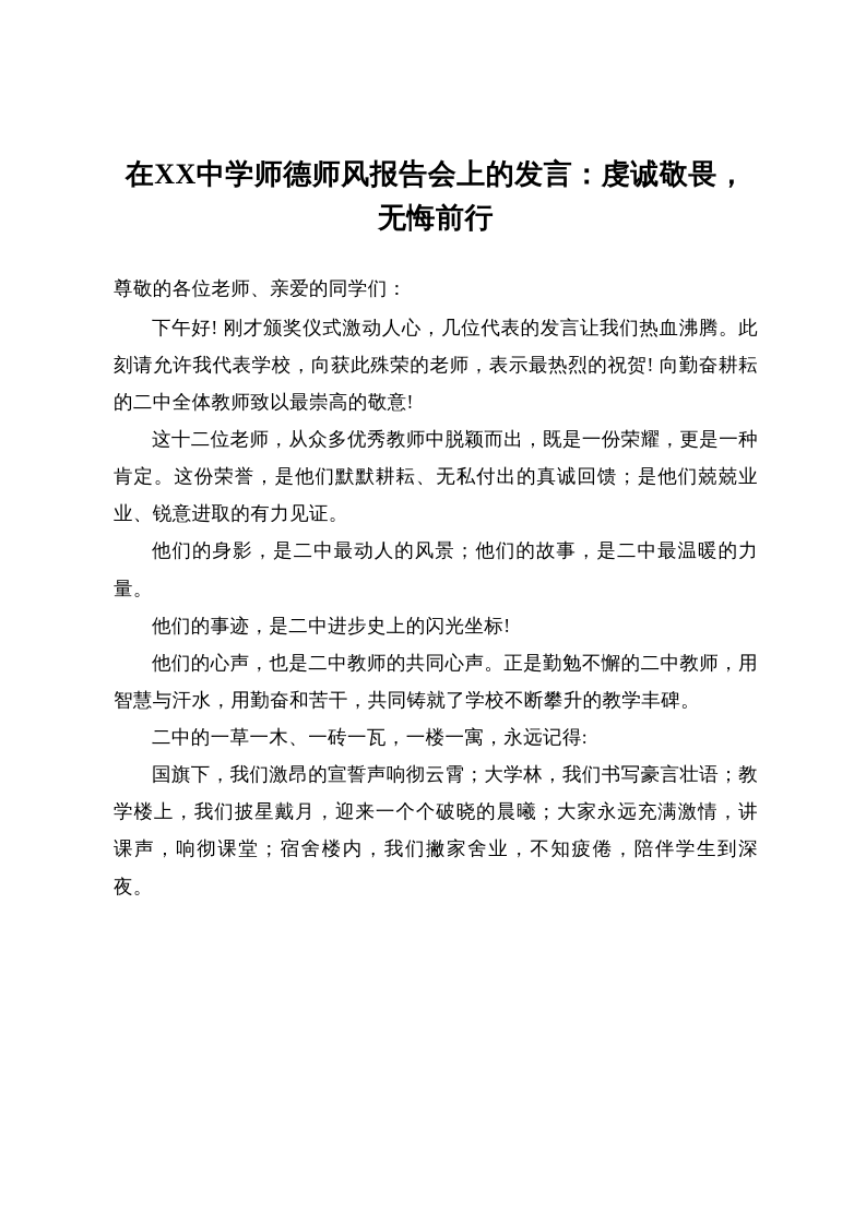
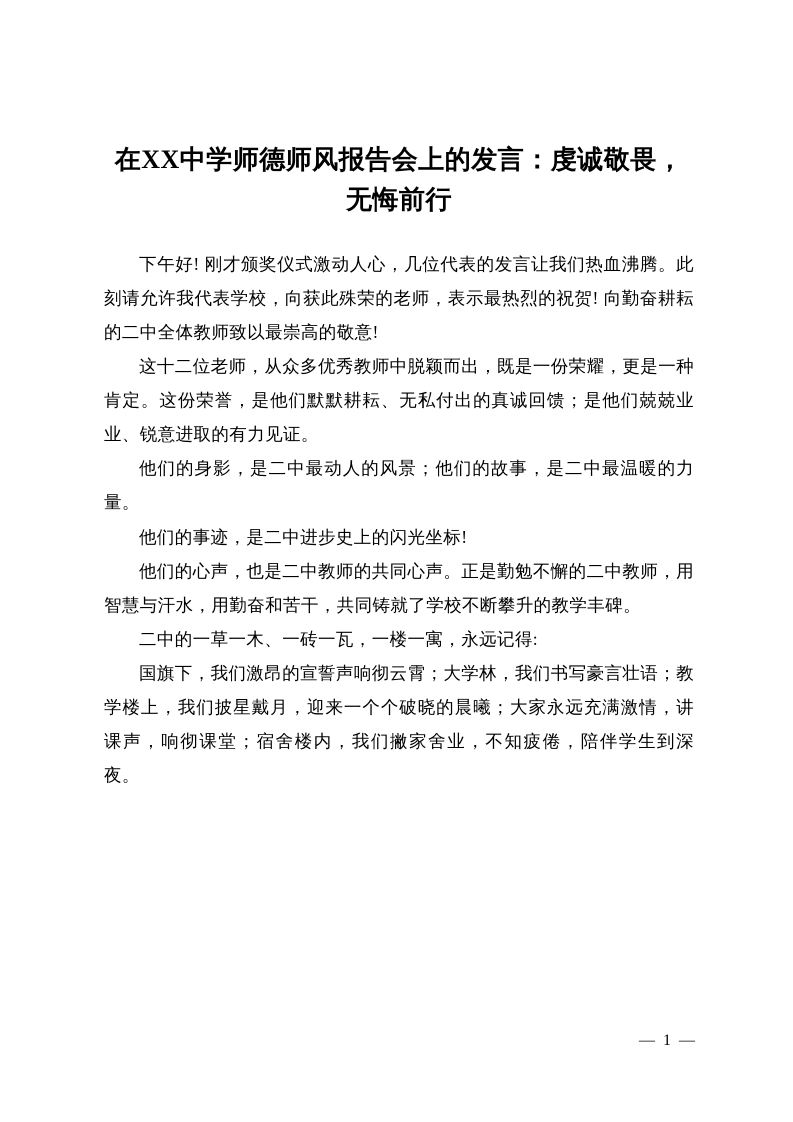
  在XX中学师德师风报告会上的发言：虔诚敬畏，无悔前行
- 尊敬的各位老师、亲爱的同学们：
  下午好! 刚才颁奖仪式激动人心，几位代表的发言让我们热血沸腾。此刻请允许我代表学校，向获此殊荣的老师，表示最热烈的祝贺! 向勤奋耕耘的二中全体教师致以最崇高的敬意!
  这十二位老师，从众多优秀教师中脱颖而出，既是一份荣耀，更是一种肯定。这份荣誉，是他们默默耕耘、无私付出的真诚回馈；是他们兢兢业业、锐意进取的有力见证。
  他们的身影，是二中最动人的风景；他们的故事，是二中最温暖的力量。
  他们的事迹，是二中进步史上的闪光坐标!
  他们的心声，也是二中教师的共同心声。正是勤勉不懈的二中教师，用智慧与汗水，用勤奋和苦干，共同铸就了学校不断攀升的教学丰碑。
  二中的一草一木、一砖一瓦，一楼一寓，永远记得:
  国旗下，我们激昂的宣誓声响彻云霄；大学林，我们书写豪言壮语；教学楼上，我们披星戴月，迎来一个个破晓的晨曦；大家永远充满激情，讲课声，响彻课堂；宿舍楼内，我们撇家舍业，不知疲倦，陪伴学生到深夜。
+ — 1 —
